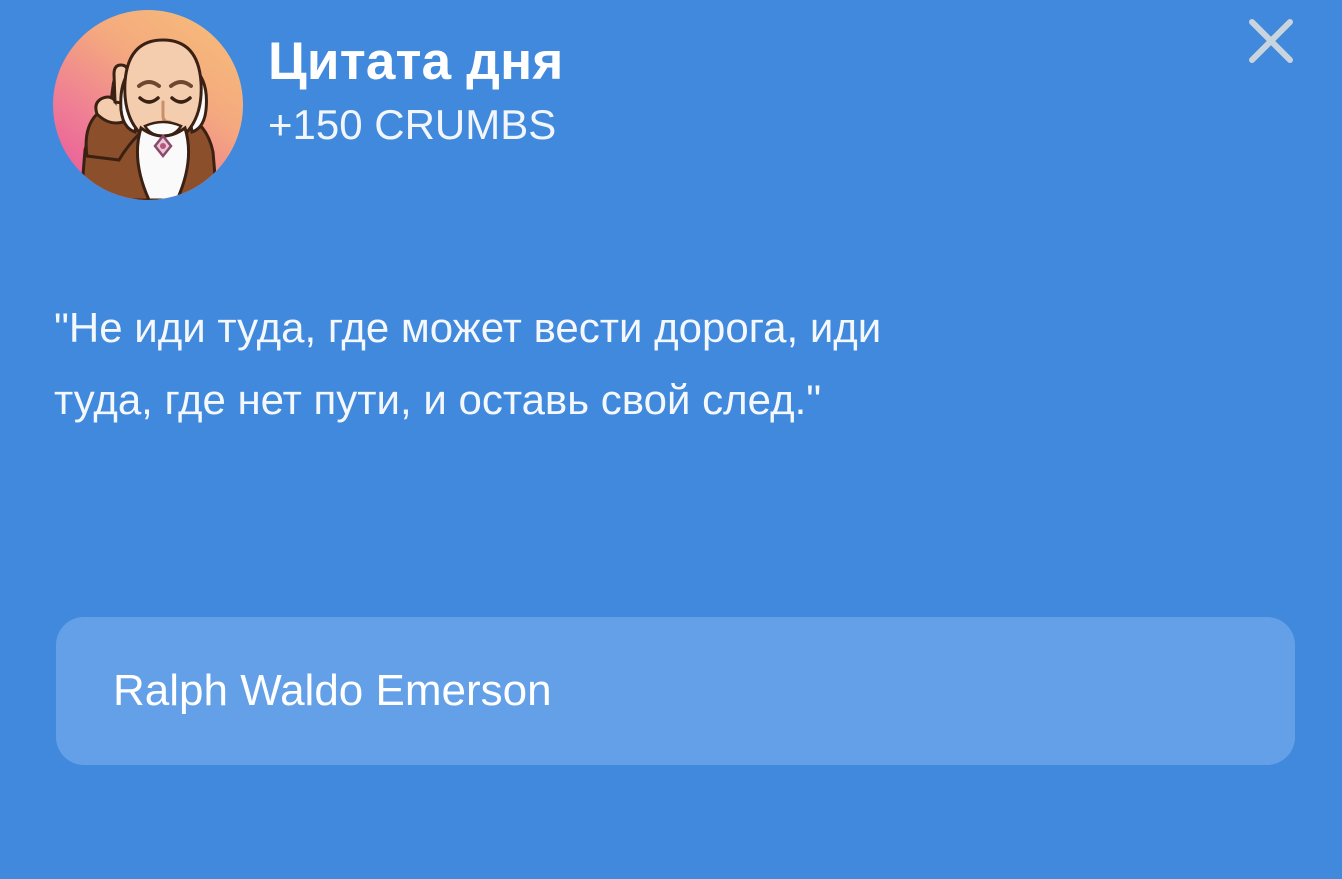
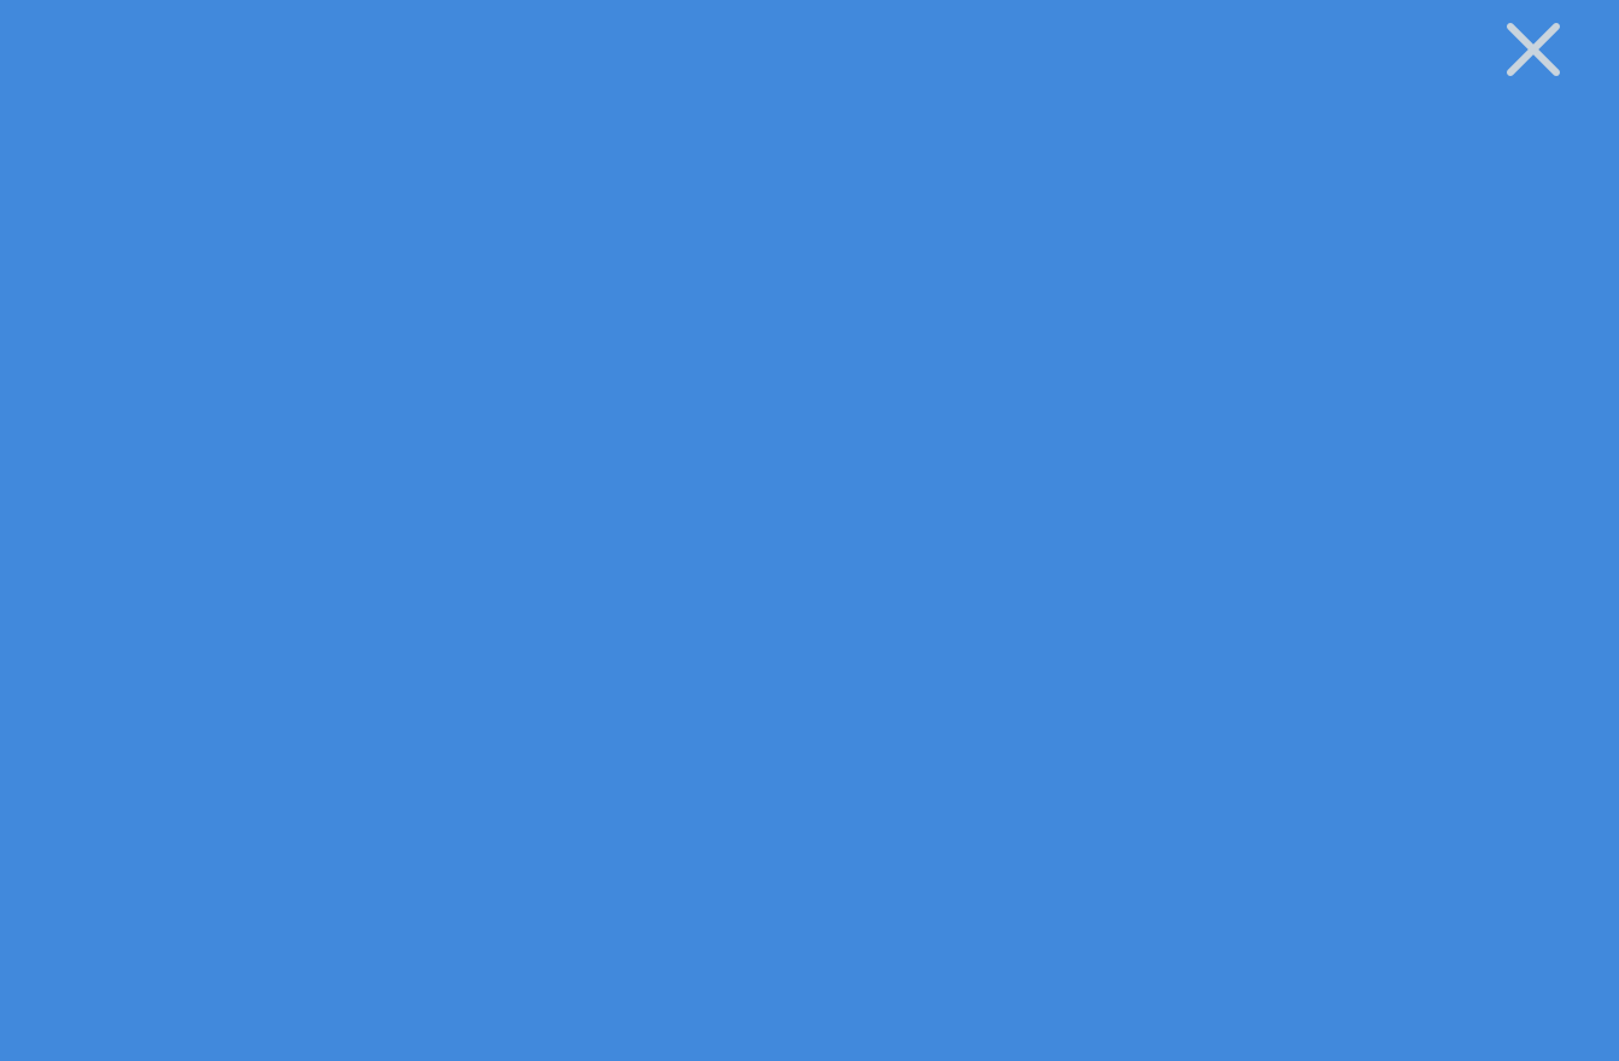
- Цитата дня
- +150 CRUMBS
- "Не иди туда, где может вести дорога, иди
- туда, где нет пути, и оставь свой след."
- Ralph Waldo Emerson
